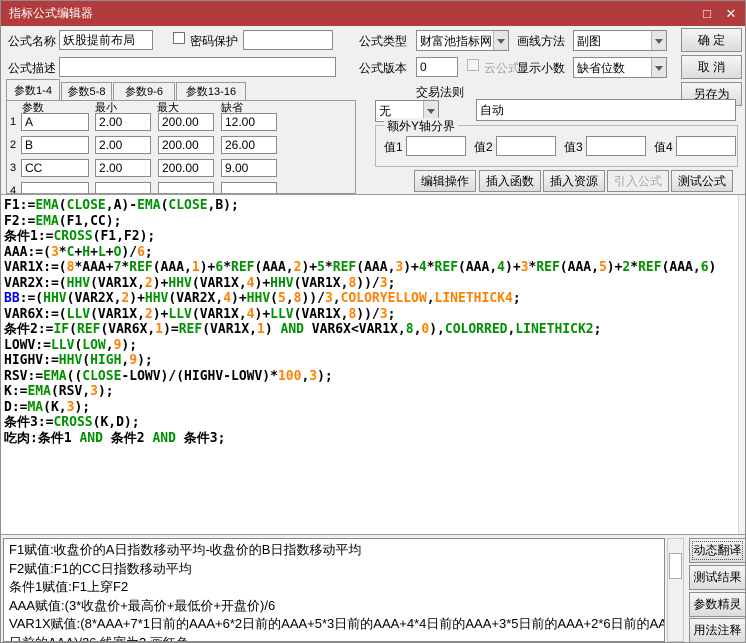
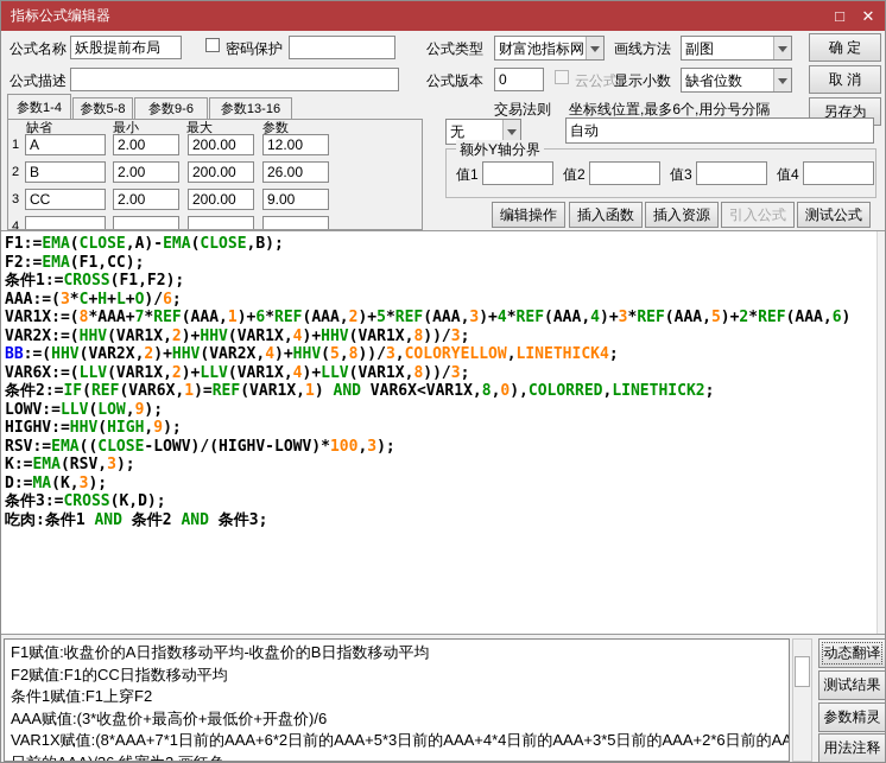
  指标公式编辑器
  □
  ✕
  公式名称
  妖股提前布局
  密码保护
  公式类型
  财富池指标网
  画线方法
  副图
  确 定
  公式描述
  公式版本
  0
  云公式
  显示小数
  缺省位数
  取 消
  参数1-4
  参数5-8
  参数9-6
  参数13-16
  交易法则
+ 坐标线位置,最多6个,用分号分隔
  另存为
- 参数
+ 缺省
  最小
  最大
- 缺省
+ 参数
  1
  A
  2.00
  200.00
  12.00
  2
  B
  2.00
  200.00
  26.00
  3
  CC
  2.00
  200.00
  9.00
  4
  无
  自动
  额外Y轴分界
  值1
  值2
  值3
  值4
  编辑操作
  插入函数
  插入资源
  引入公式
  测试公式
  F1:=EMA(CLOSE,A)-EMA(CLOSE,B);
  F2:=EMA(F1,CC);
  条件1:=CROSS(F1,F2);
  AAA:=(3*C+H+L+O)/6;
  VAR1X:=(8*AAA+7*REF(AAA,1)+6*REF(AAA,2)+5*REF(AAA,3)+4*REF(AAA,4)+3*REF(AAA,5)+2*REF(AAA,6)
  VAR2X:=(HHV(VAR1X,2)+HHV(VAR1X,4)+HHV(VAR1X,8))/3;
  BB:=(HHV(VAR2X,2)+HHV(VAR2X,4)+HHV(5,8))/3,COLORYELLOW,LINETHICK4;
  VAR6X:=(LLV(VAR1X,2)+LLV(VAR1X,4)+LLV(VAR1X,8))/3;
  条件2:=IF(REF(VAR6X,1)=REF(VAR1X,1) AND VAR6X<VAR1X,8,0),COLORRED,LINETHICK2;
  LOWV:=LLV(LOW,9);
  HIGHV:=HHV(HIGH,9);
  RSV:=EMA((CLOSE-LOWV)/(HIGHV-LOWV)*100,3);
  K:=EMA(RSV,3);
  D:=MA(K,3);
  条件3:=CROSS(K,D);
  吃肉:条件1 AND 条件2 AND 条件3;
  F1赋值:收盘价的A日指数移动平均-收盘价的B日指数移动平均
  F2赋值:F1的CC日指数移动平均
  条件1赋值:F1上穿F2
  AAA赋值:(3*收盘价+最高价+最低价+开盘价)/6
  VAR1X赋值:(8*AAA+7*1日前的AAA+6*2日前的AAA+5*3日前的AAA+4*4日前的AAA+3*5日前的AAA+2*6日前的AA
  动态翻译
  测试结果
  参数精灵
  用法注释
